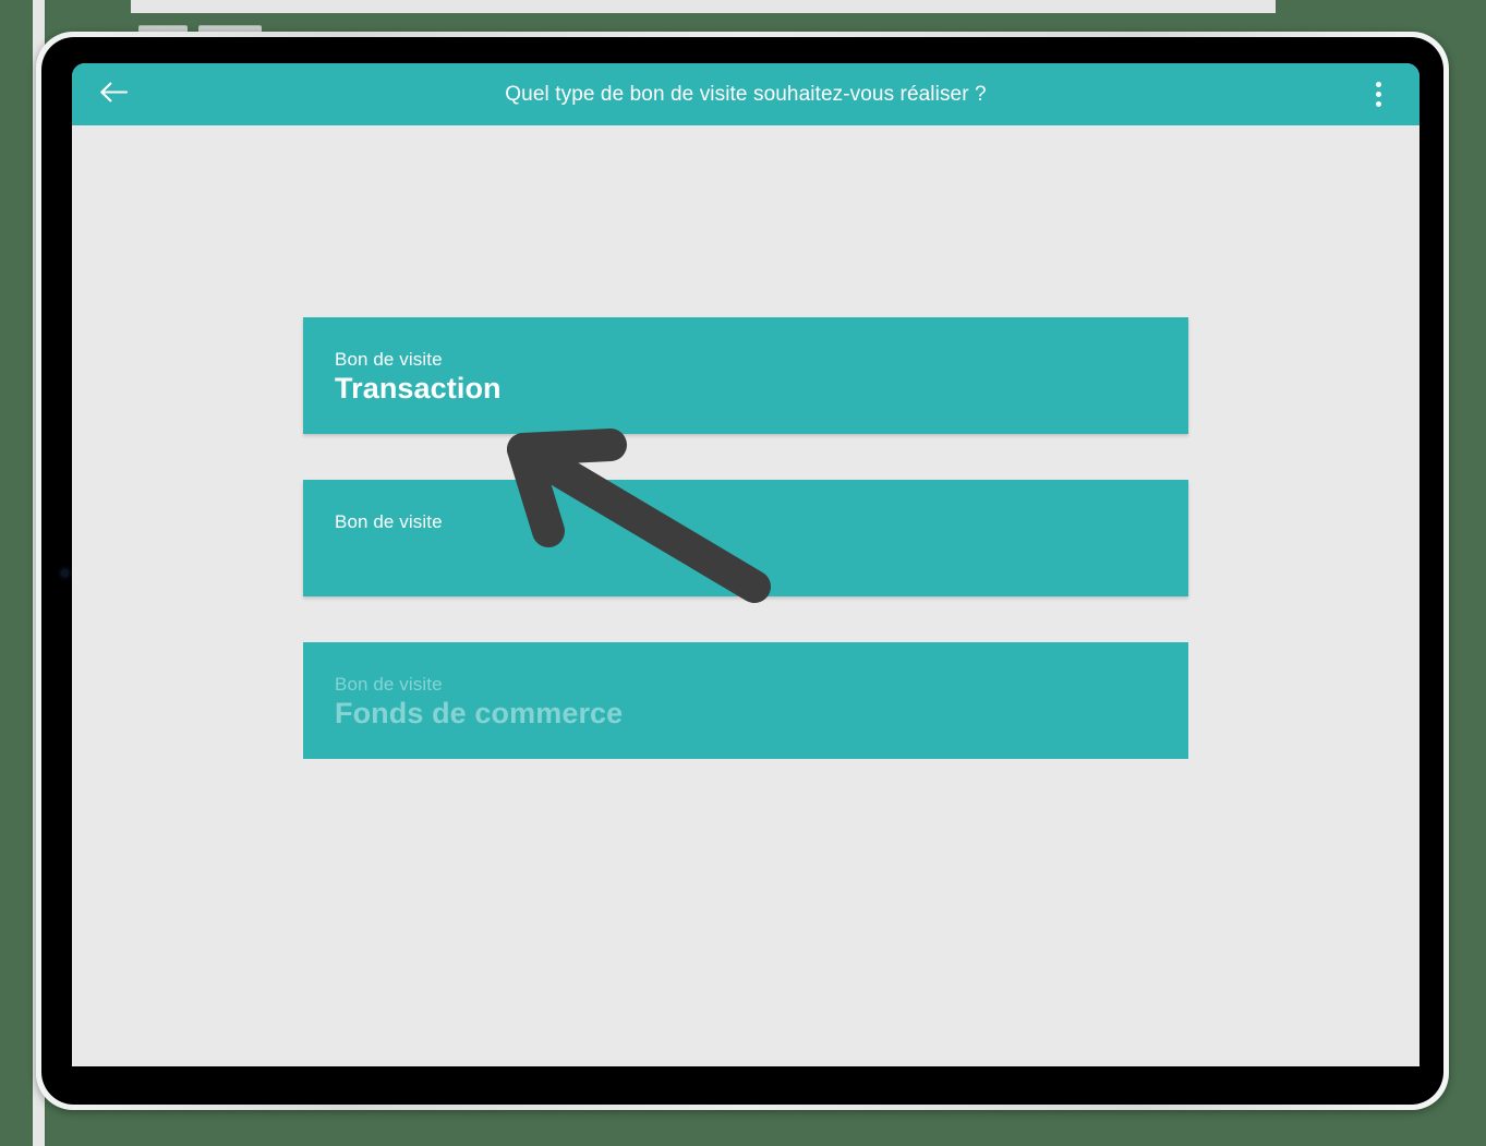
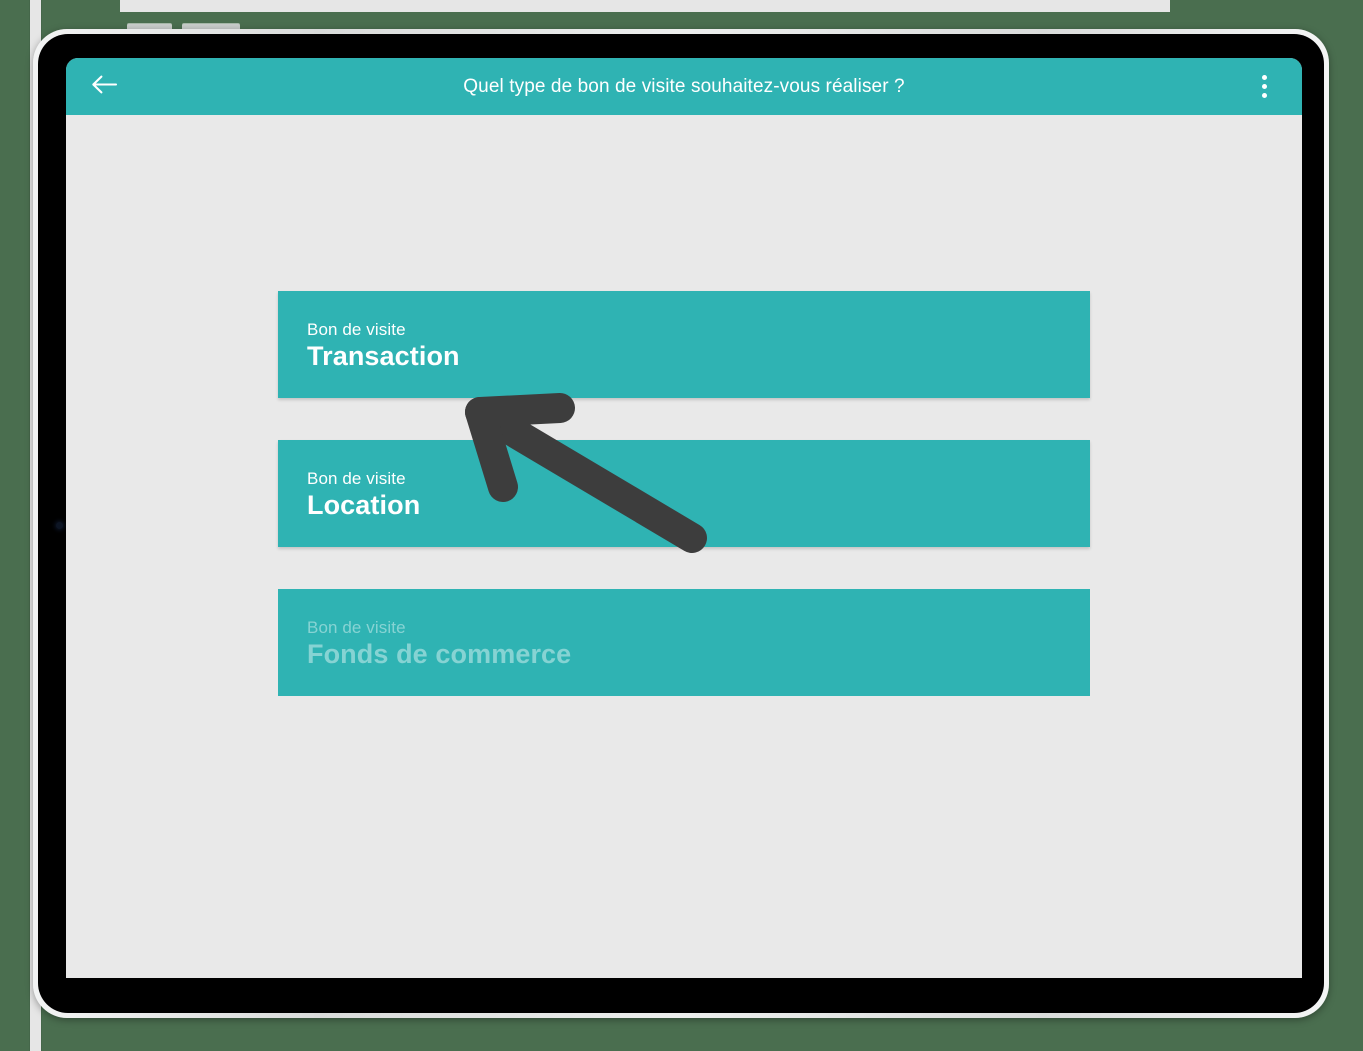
  Quel type de bon de visite souhaitez-vous réaliser ?
  Bon de visite
  Transaction
  Bon de visite
+ Location
  Bon de visite
  Fonds de commerce
